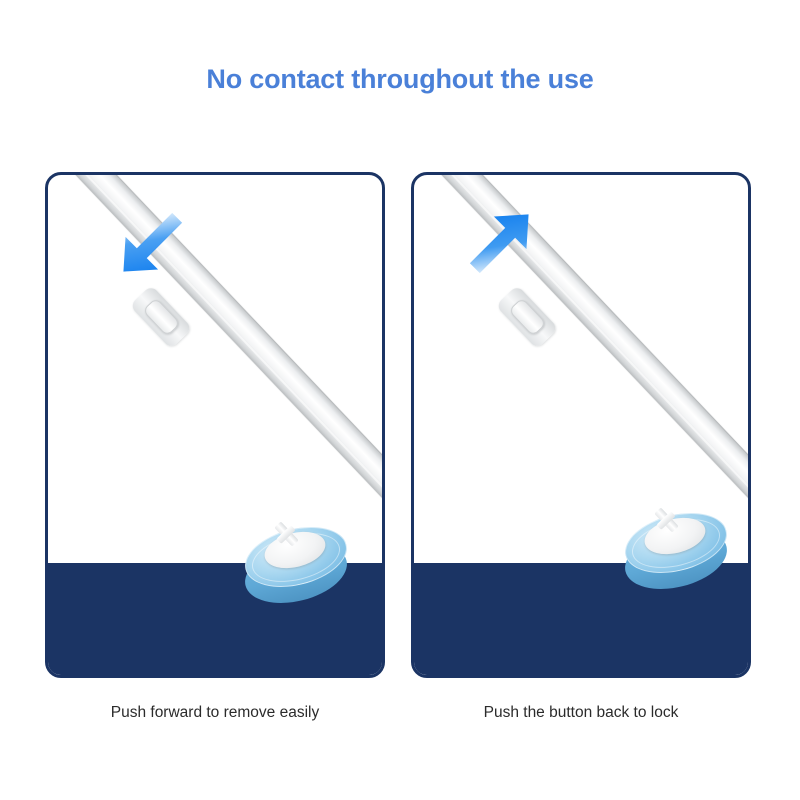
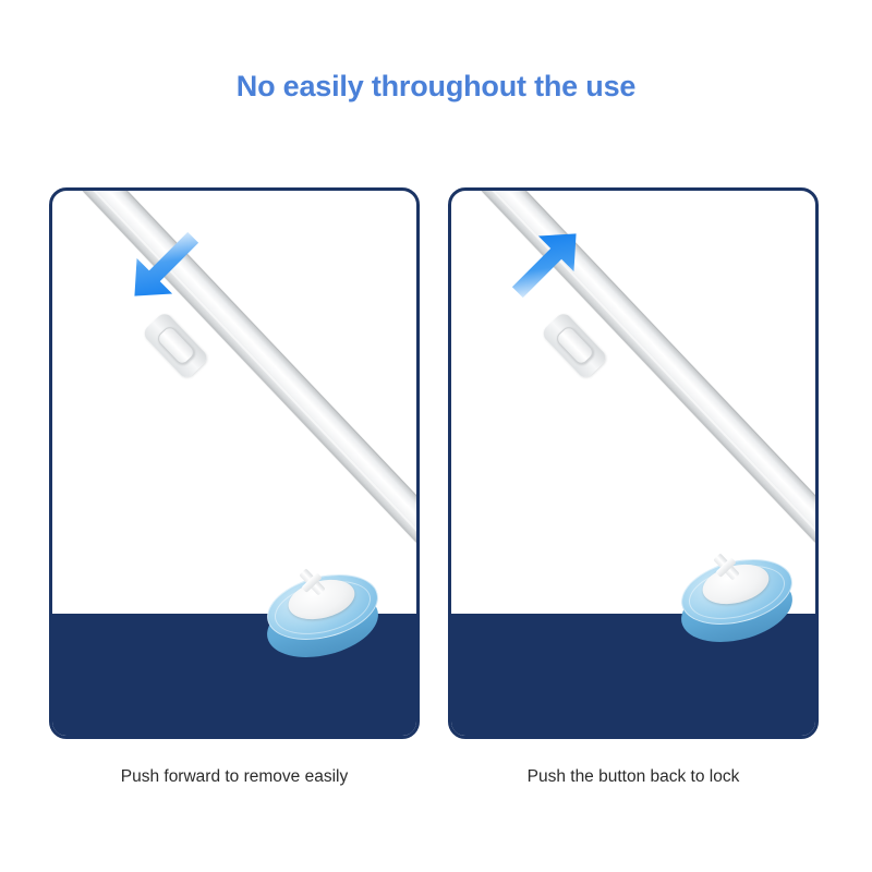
- No contact throughout the use
+ No easily throughout the use
  Push forward to remove easily
  Push the button back to lock
